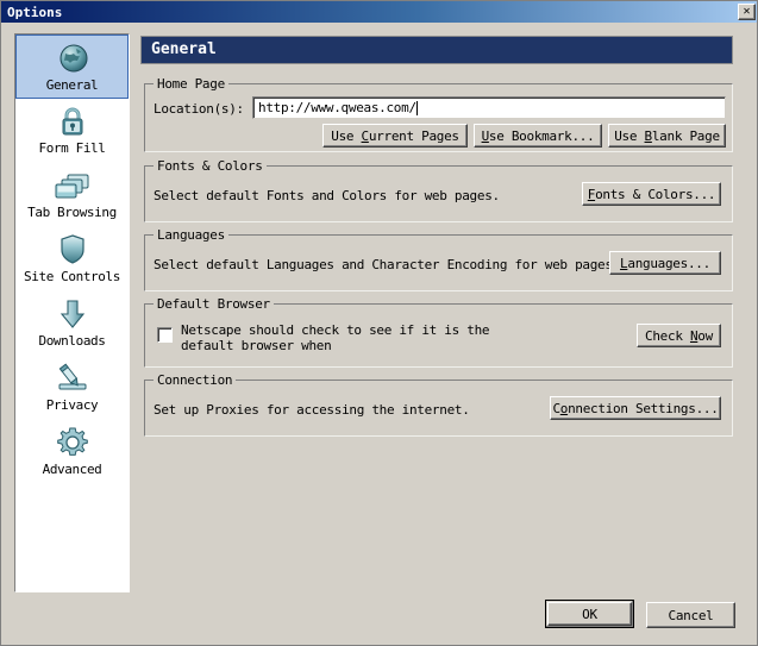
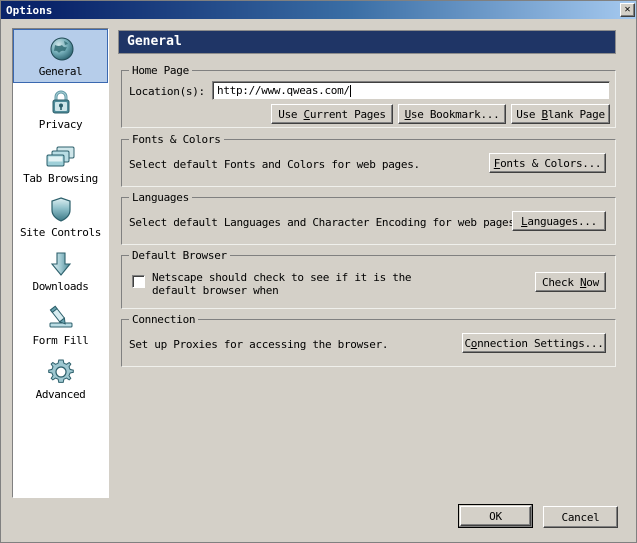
  Options
  ✕
  General
- Form Fill
+ Privacy
  Tab Browsing
  Site Controls
  Downloads
- Privacy
+ Form Fill
  Advanced
  General
  Home Page
  Location(s):
  http://www.qweas.com/
  Use Current Pages
  Use Bookmark...
  Use Blank Page
  Fonts & Colors
  Select default Fonts and Colors for web pages.
  Fonts & Colors...
  Languages
  Select default Languages and Character Encoding for web page
  Languages...
  Default Browser
  Netscape should check to see if it is the default browser when
  Check Now
  Connection
- Set up Proxies for accessing the internet.
+ Set up Proxies for accessing the browser.
  Connection Settings...
  OK
  Cancel
